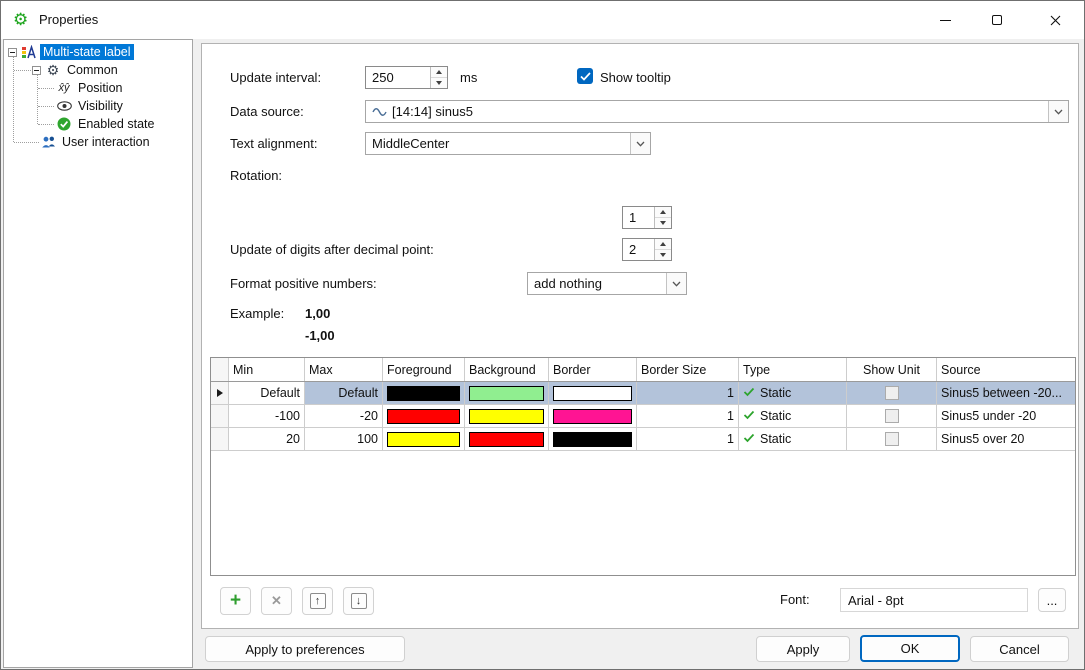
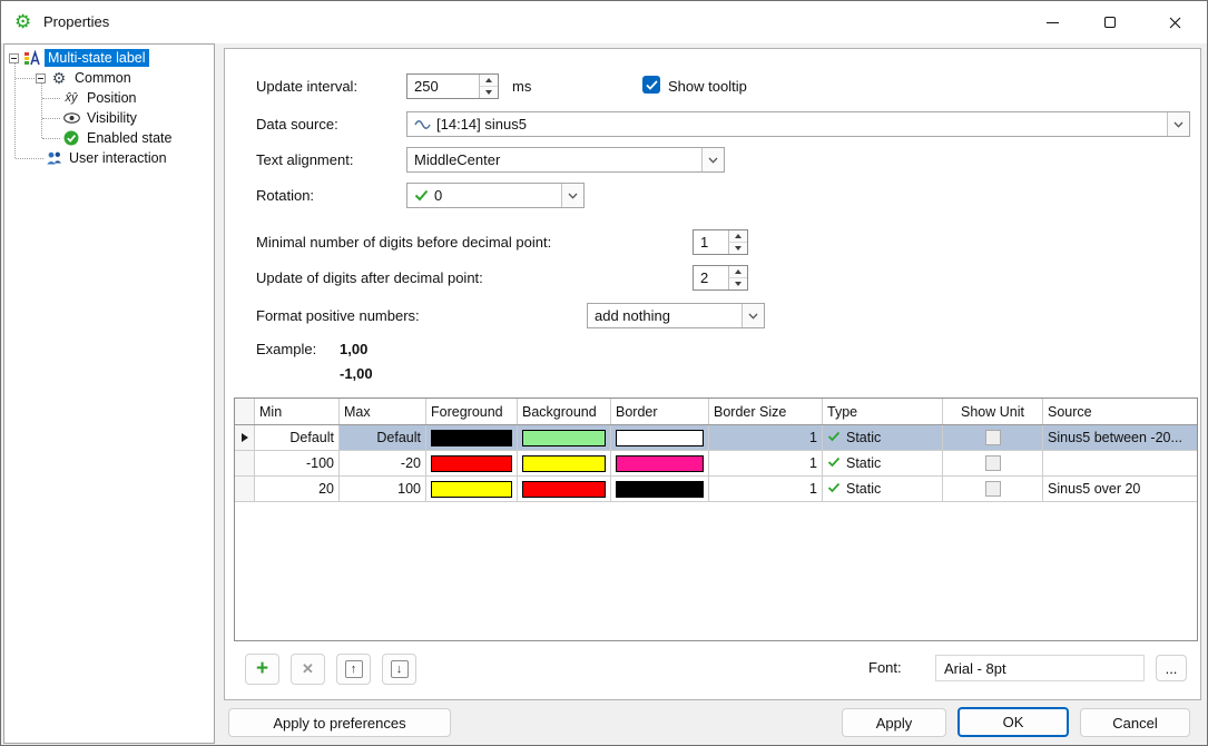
  ⚙
  Properties
  Multi-state label
  ⚙
  Common
  x̂ŷ
  Position
  Visibility
  Enabled state
  User interaction
  Update interval:
  250
  ms
  Show tooltip
  Data source:
  [14:14] sinus5
  Text alignment:
  MiddleCenter
  Rotation:
+ 0
+ Minimal number of digits before decimal point:
  1
  Update of digits after decimal point:
  2
  Format positive numbers:
  add nothing
  Example:
  1,00
  -1,00
  Min
  Max
  Foreground
  Background
  Border
  Border Size
  Type
  Show Unit
  Source
  Default
  Default
  1
  Static
  Sinus5 between -20...
  -100
  -20
  1
  Static
- Sinus5 under -20
  20
  100
  1
  Static
  Sinus5 over 20
  +
  ✕
  ↑
  ↓
  Font:
  Arial - 8pt
  ...
  Apply to preferences
  Apply
  OK
  Cancel
